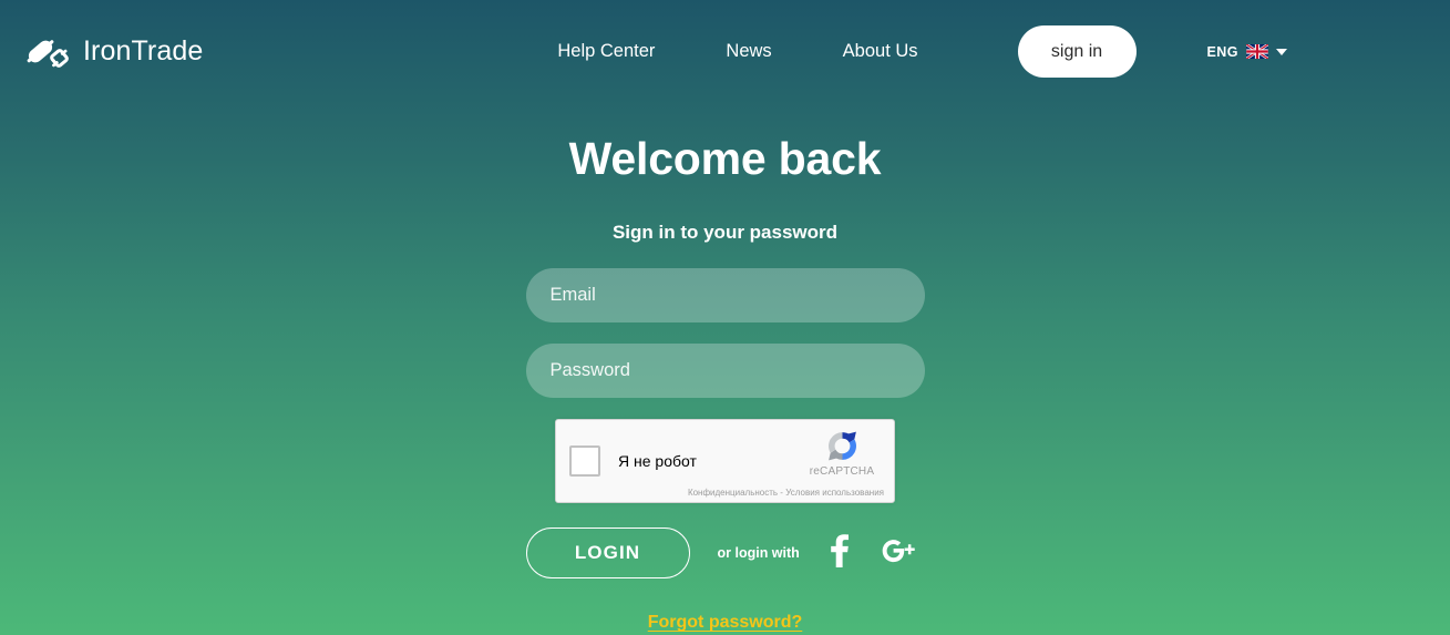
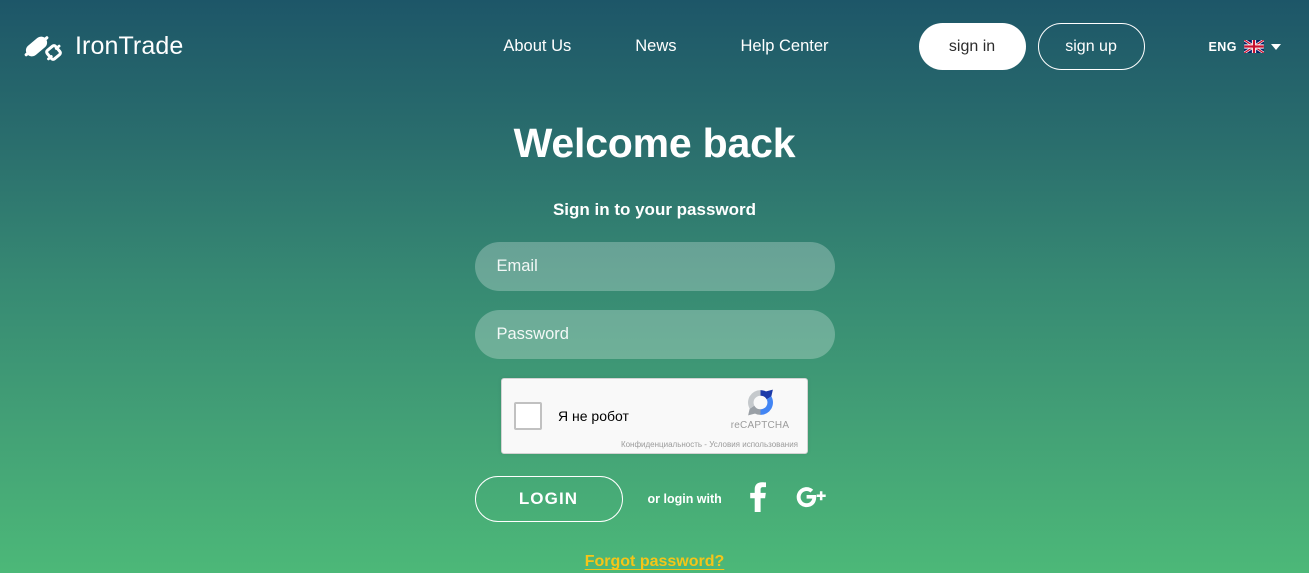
  IronTrade
- Help Center
+ About Us
  News
- About Us
+ Help Center
  sign in
+ sign up
  ENG
  Welcome back
  Sign in to your password
  Email
  Password
  Я не робот
  reCAPTCHA
  Конфиденциальность - Условия использования
  LOGIN
  or login with
  Forgot password?
